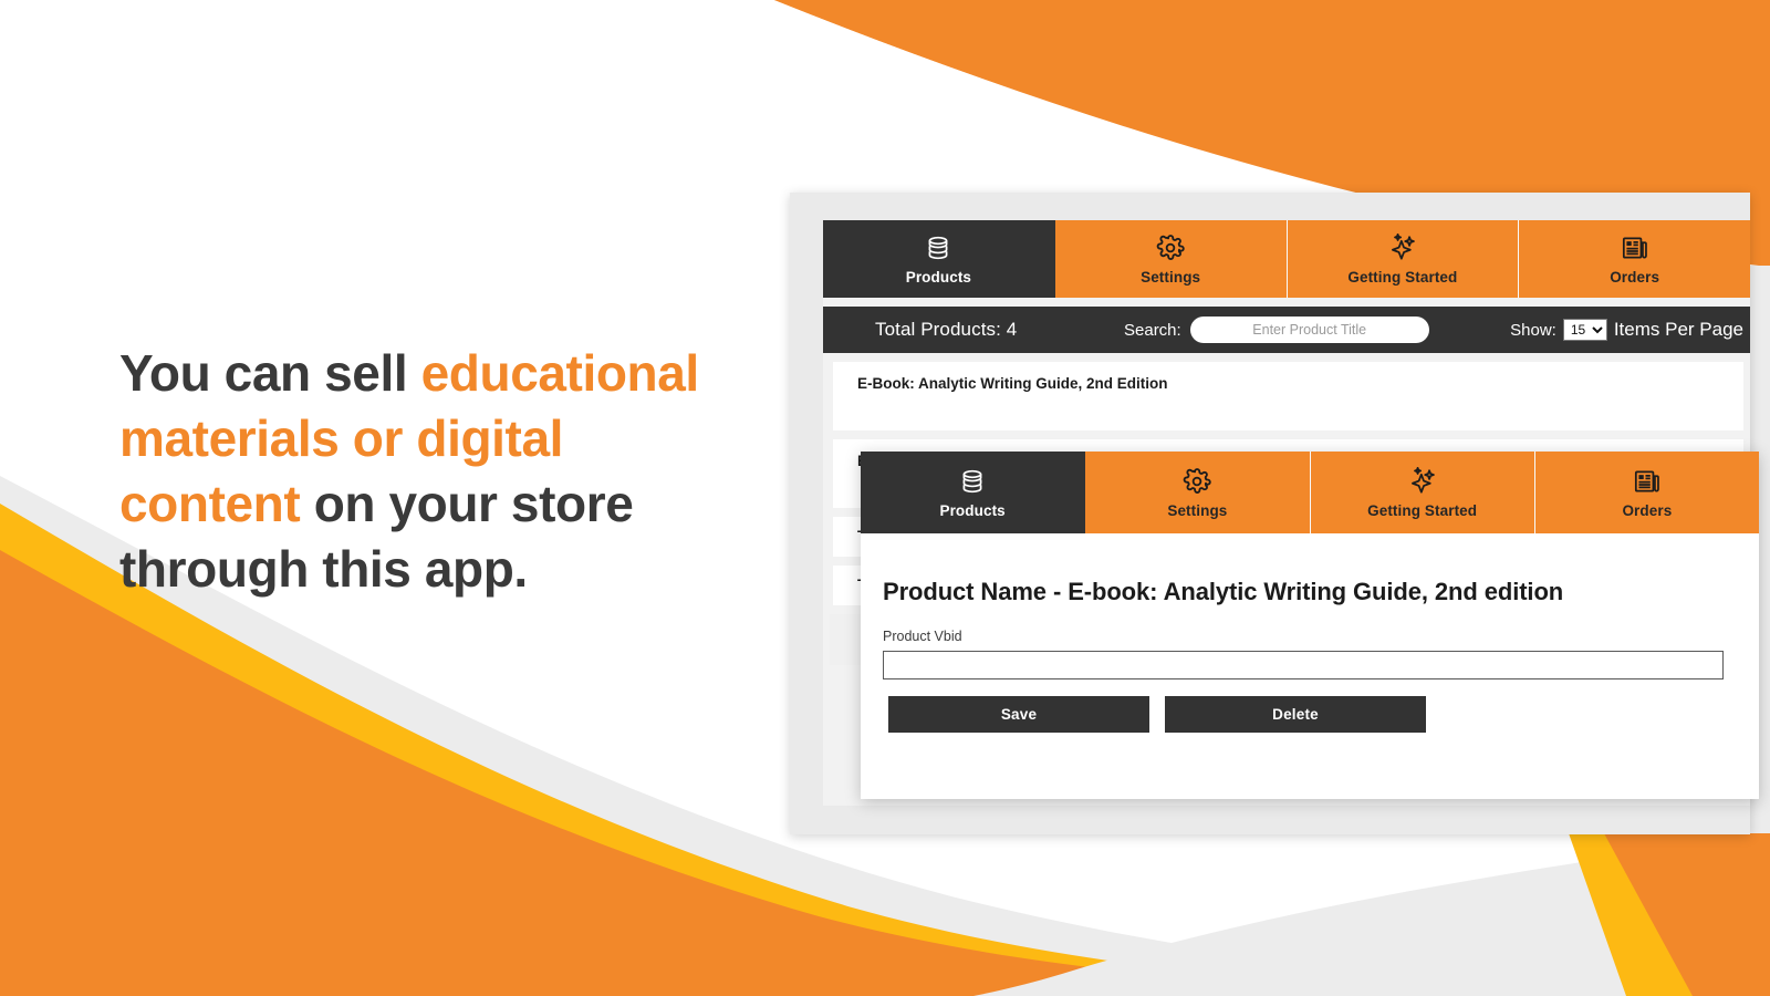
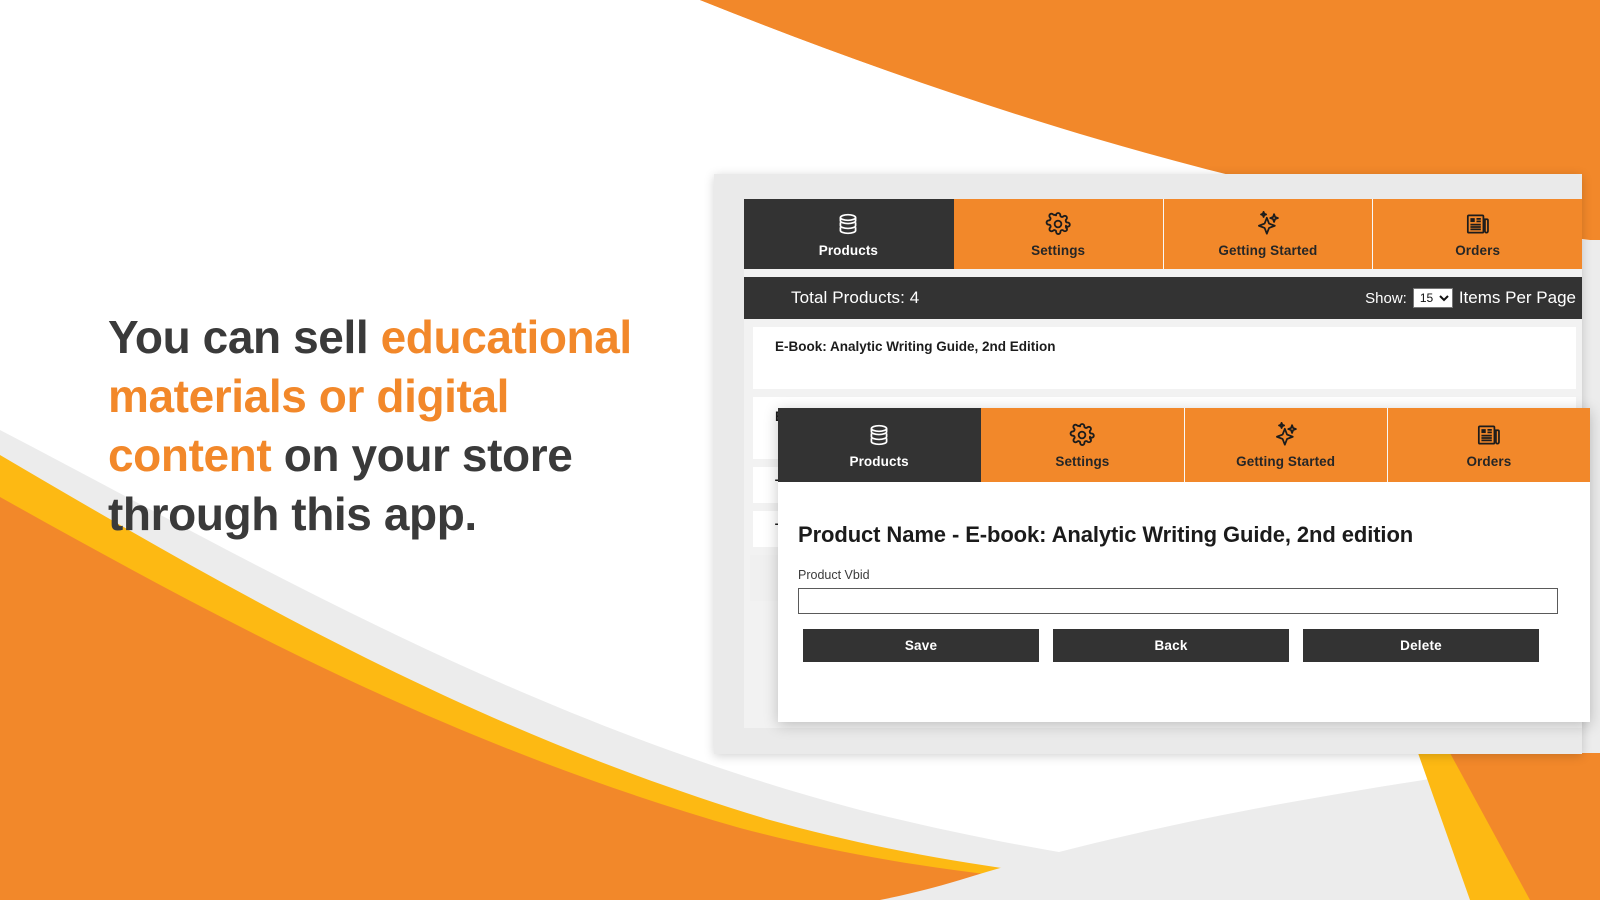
  You can sell educational materials or digital content on your store through this app.
  Products
  Settings
  Getting Started
  Orders
  Total Products: 4
- Search:
- Enter Product Title
  Show:
  15
  Items Per Page
  E-Book: Analytic Writing Guide, 2nd Edition
  Products
  Settings
  Getting Started
  Orders
  Product Name - E-book: Analytic Writing Guide, 2nd edition
  Product Vbid
  Save
+ Back
  Delete
